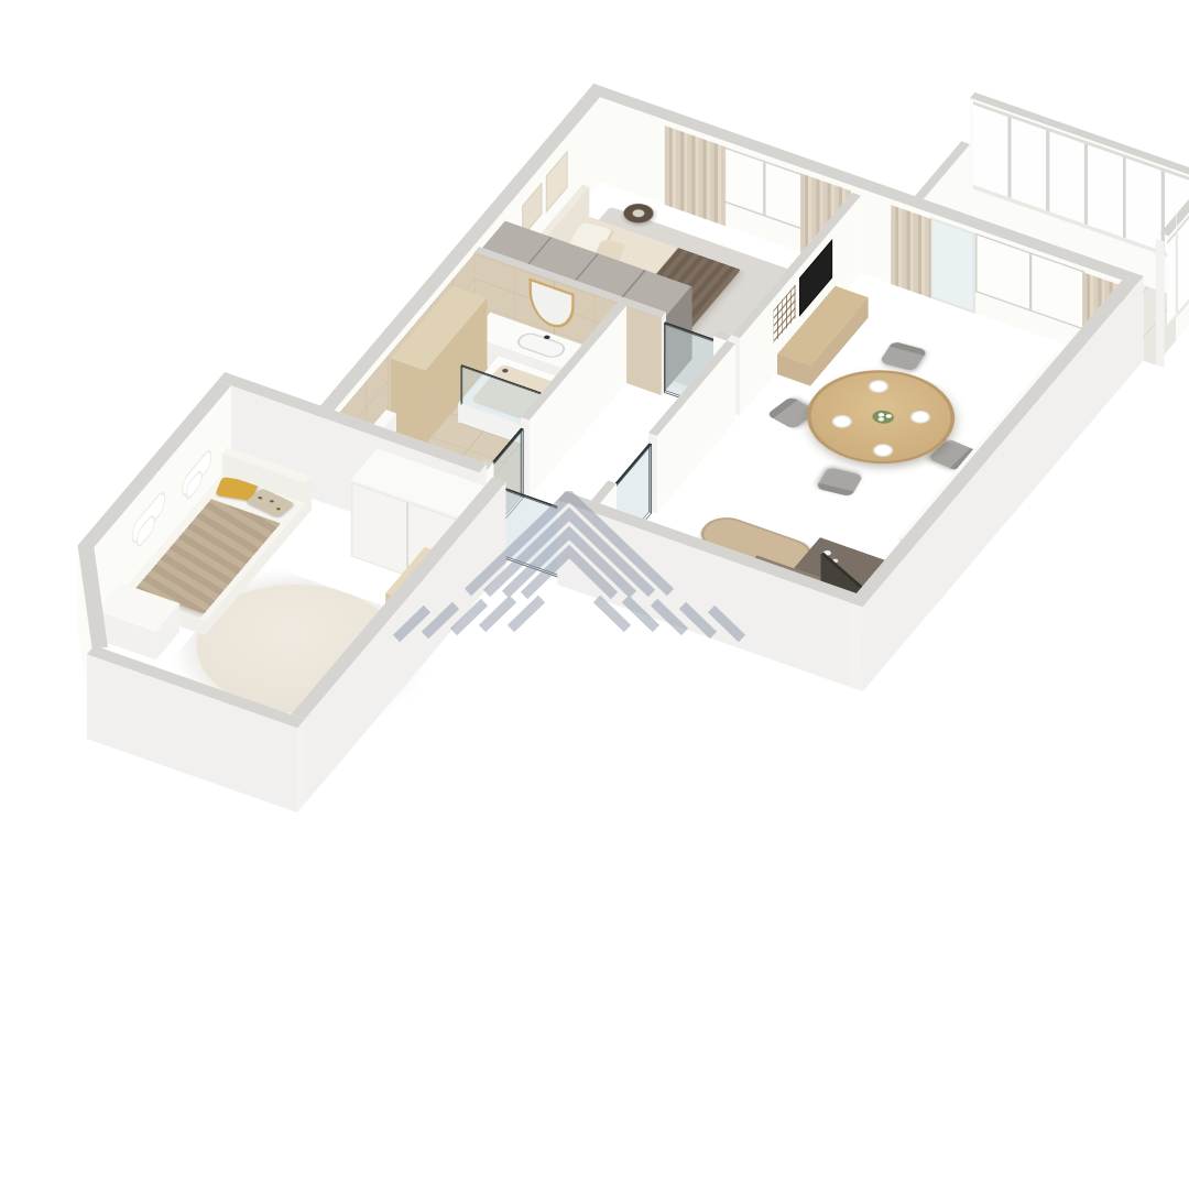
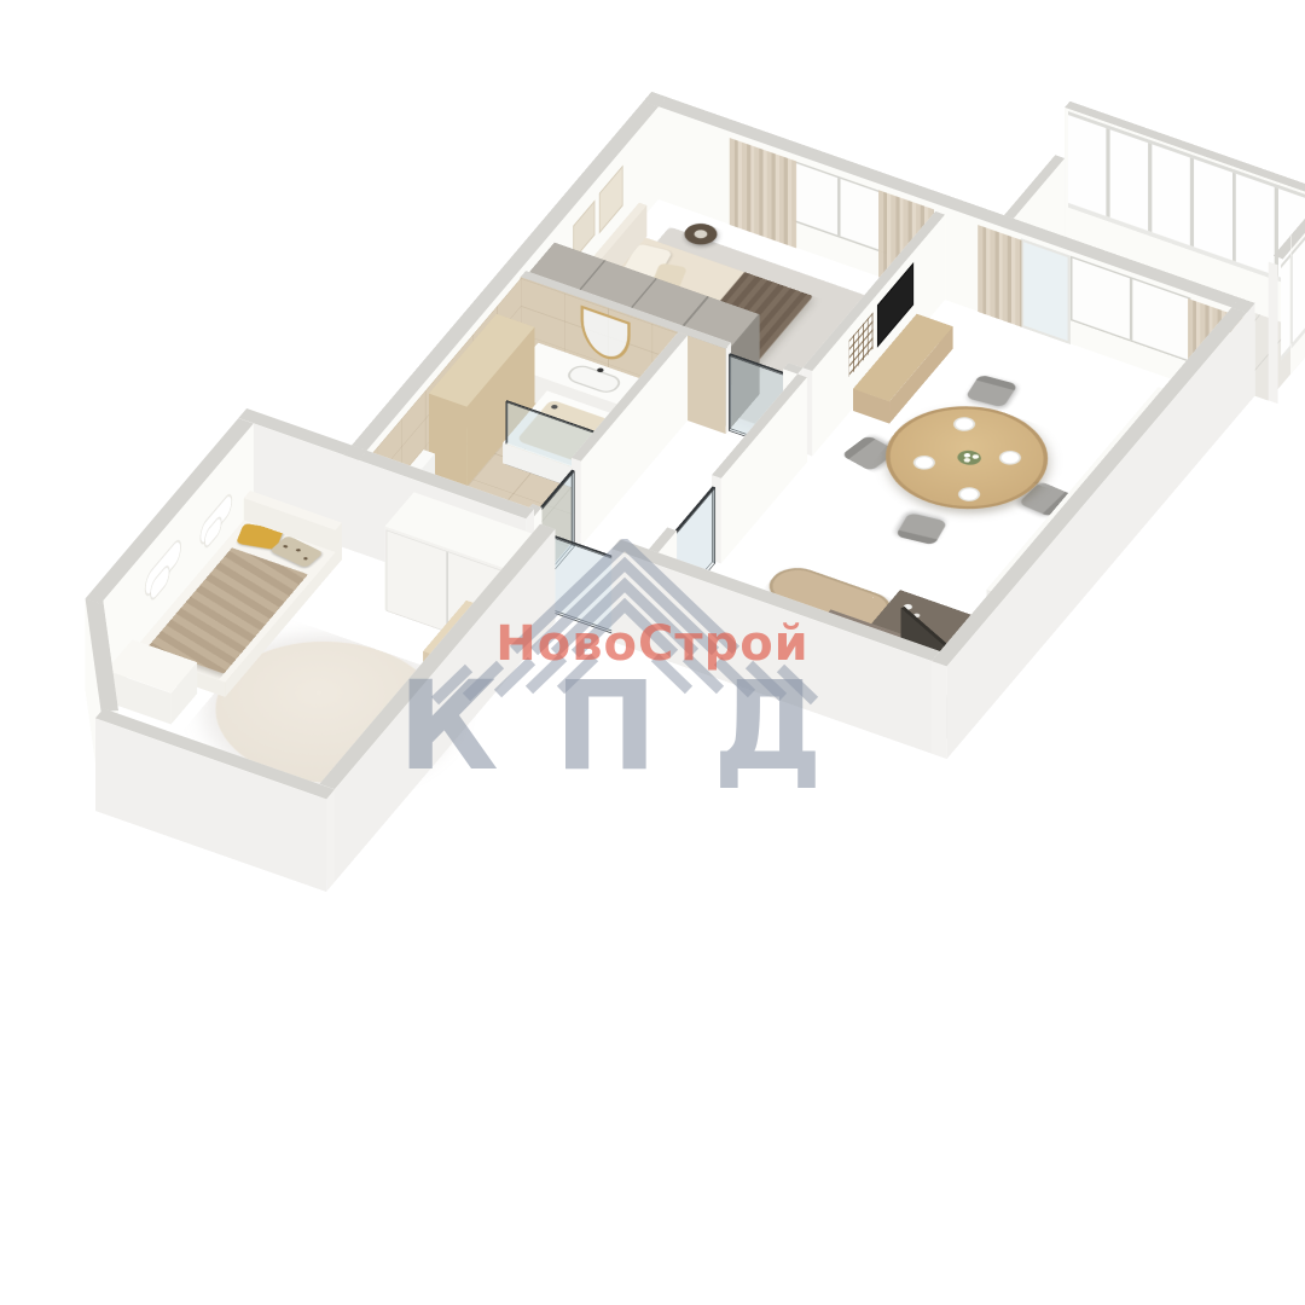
+ НовоСтрой
+ КПД
